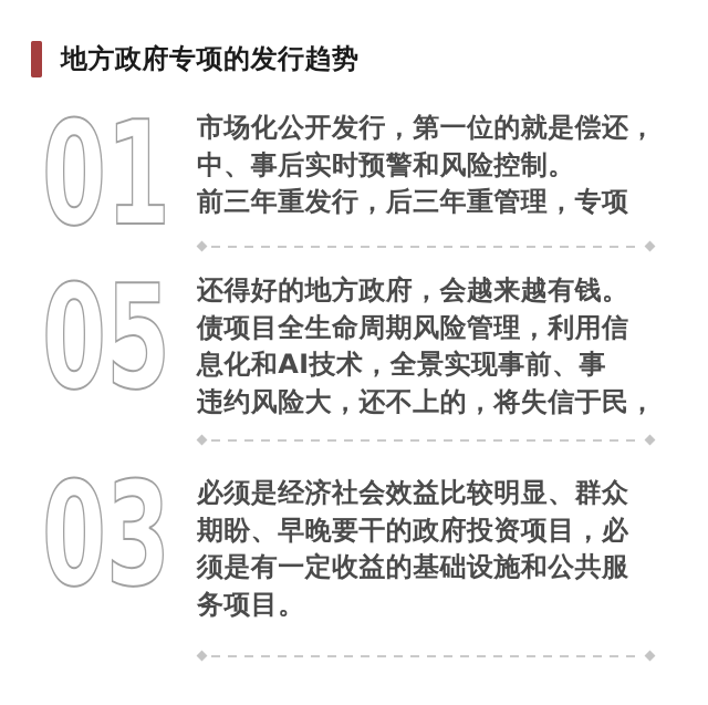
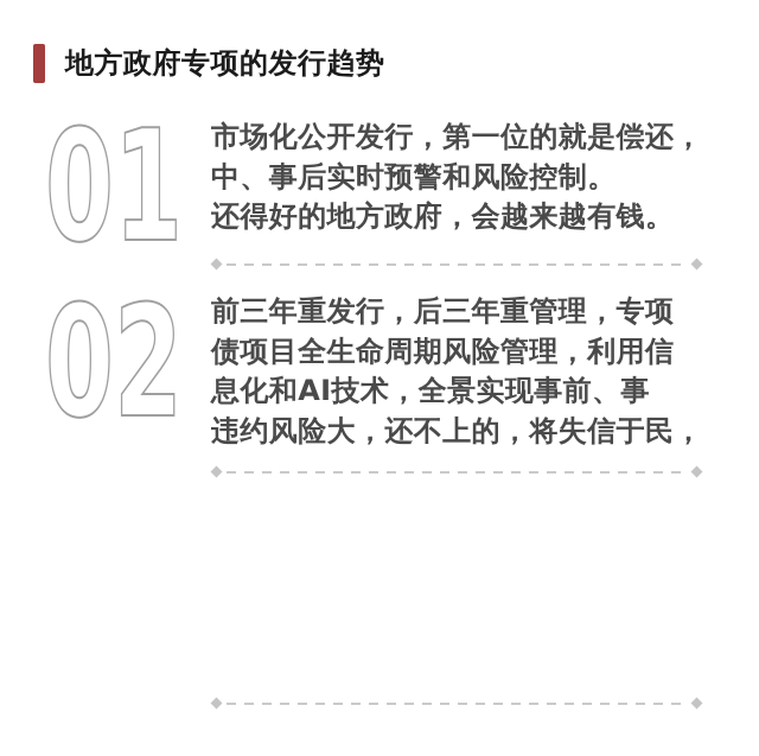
  地方政府专项的发行趋势
  01
  市场化公开发行，第一位的就是偿还，
  中、事后实时预警和风险控制。
- 前三年重发行，后三年重管理，专项
+ 还得好的地方政府，会越来越有钱。
- 05
+ 02
- 还得好的地方政府，会越来越有钱。
+ 前三年重发行，后三年重管理，专项
  债项目全生命周期风险管理，利用信
  息化和AI技术，全景实现事前、事
  违约风险大，还不上的，将失信于民，
- 03
- 必须是经济社会效益比较明显、群众
- 期盼、早晚要干的政府投资项目，必
- 须是有一定收益的基础设施和公共服
- 务项目。
